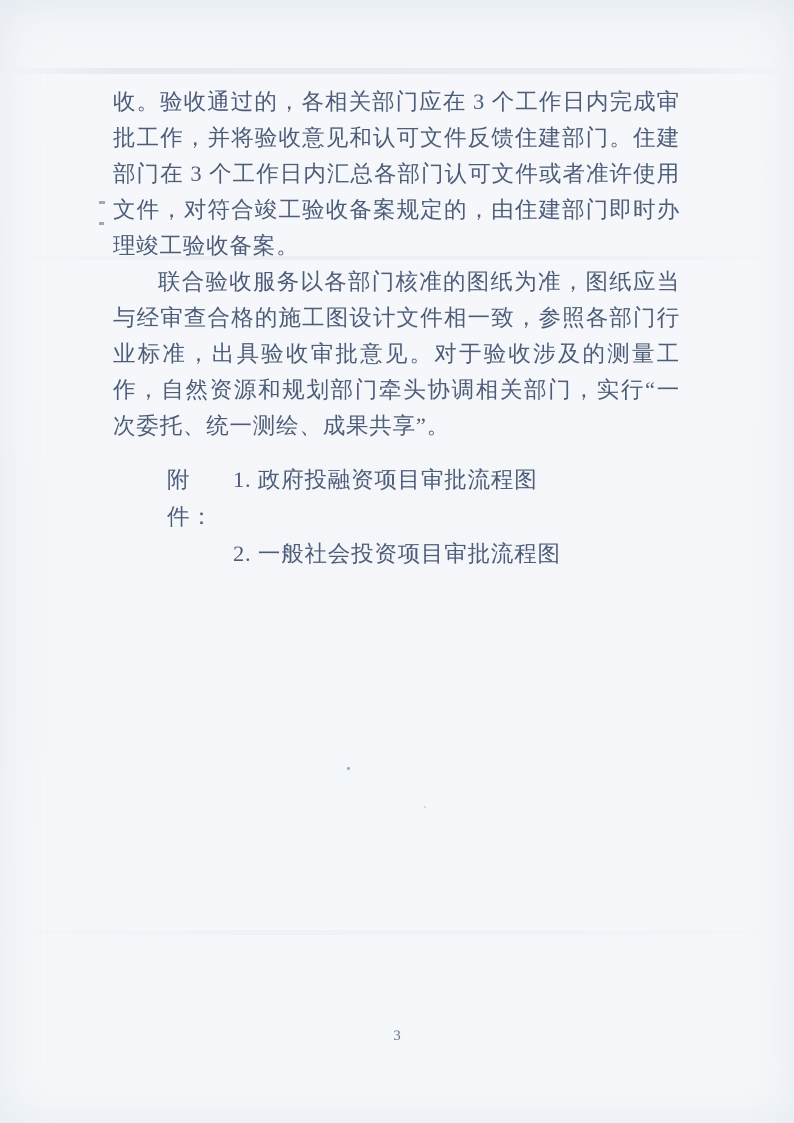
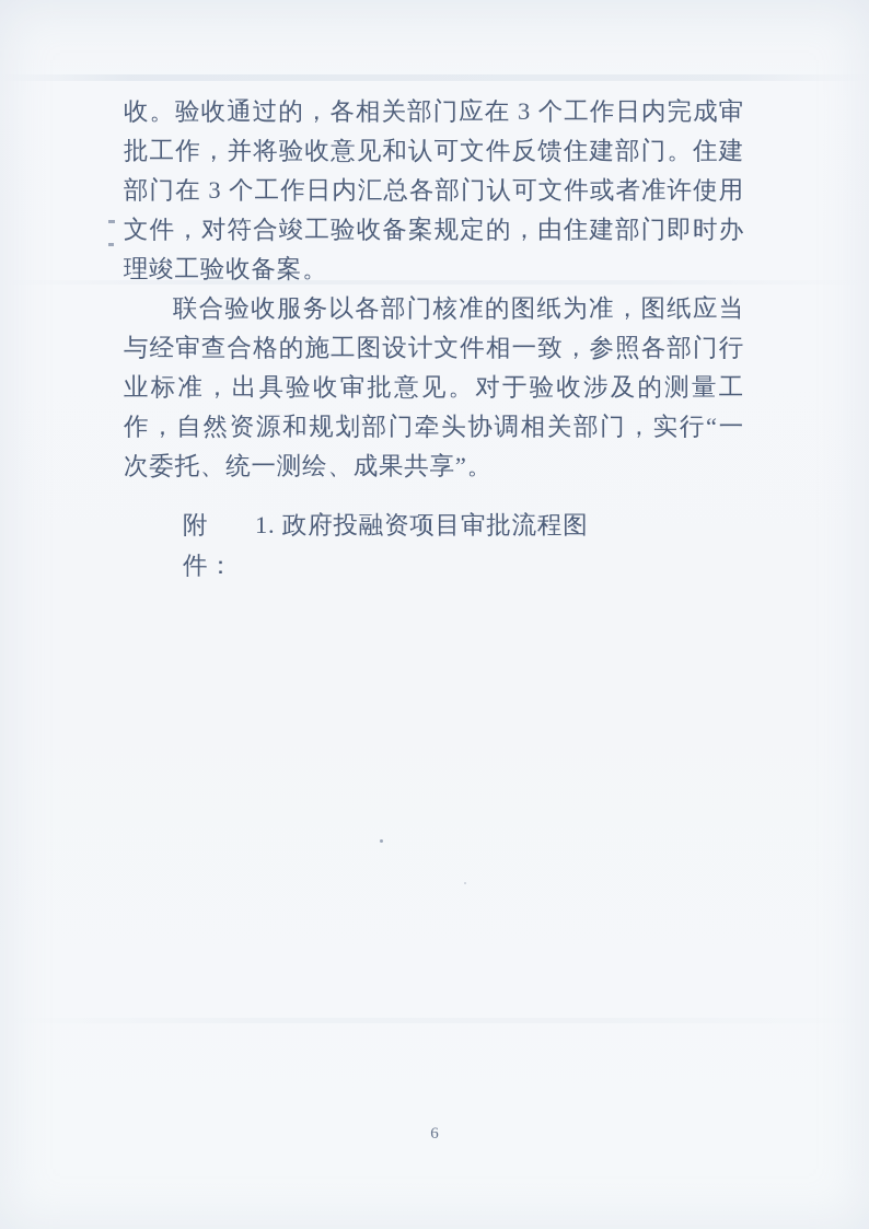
  收。验收通过的，各相关部门应在 3 个工作日内完成审批工作，并将验收意见和认可文件反馈住建部门。住建部门在 3 个工作日内汇总各部门认可文件或者准许使用文件，对符合竣工验收备案规定的，由住建部门即时办理竣工验收备案。
  联合验收服务以各部门核准的图纸为准，图纸应当与经审查合格的施工图设计文件相一致，参照各部门行业标准，出具验收审批意见。对于验收涉及的测量工作，自然资源和规划部门牵头协调相关部门，实行“一次委托、统一测绘、成果共享”。
  附件：
  1. 政府投融资项目审批流程图
- 2. 一般社会投资项目审批流程图
- 3
+ 6
